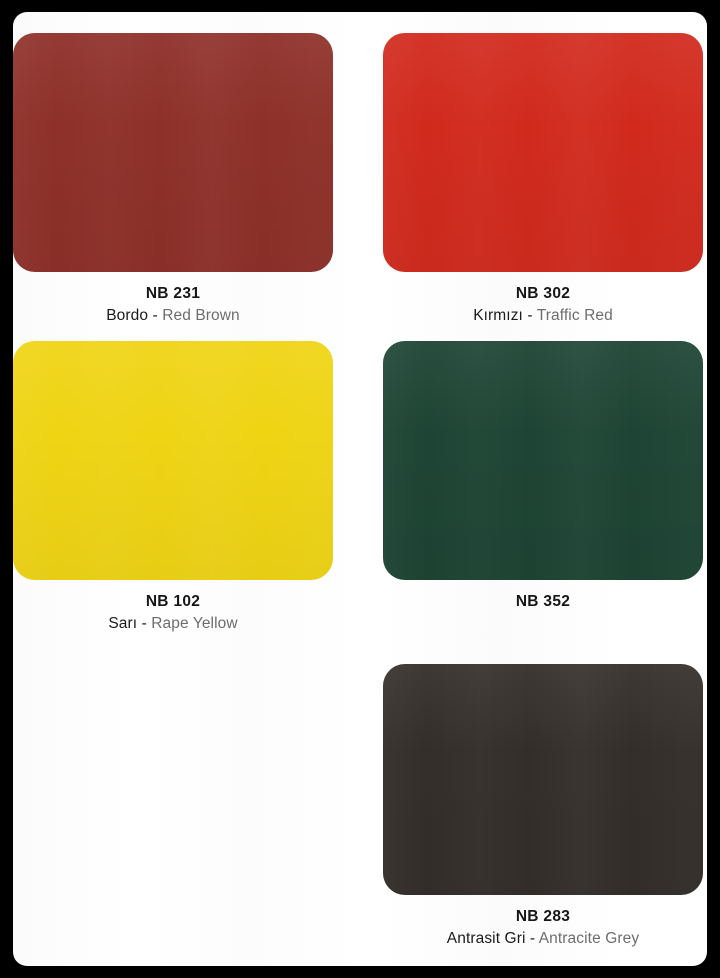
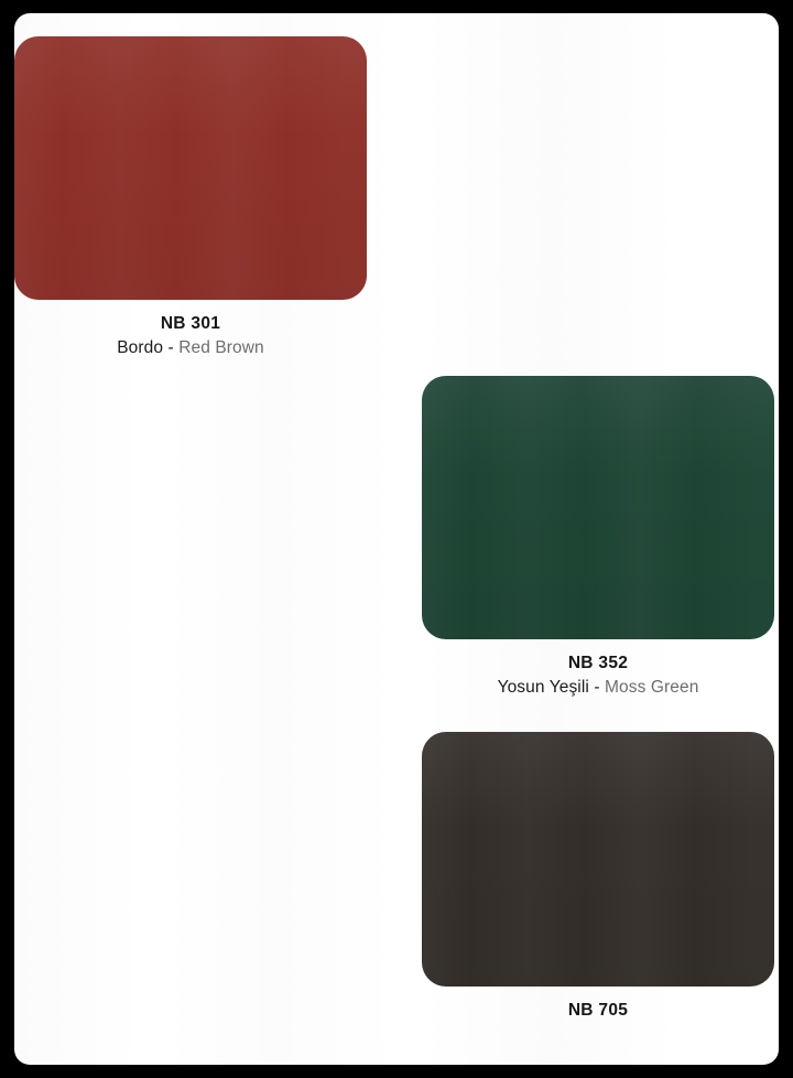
- NB 231
+ NB 301
  Bordo - Red Brown
- NB 302
- Kırmızı - Traffic Red
- NB 102
- Sarı - Rape Yellow
  NB 352
+ Yosun Yeşili - Moss Green
- NB 283
+ NB 705
- Antrasit Gri - Antracite Grey
